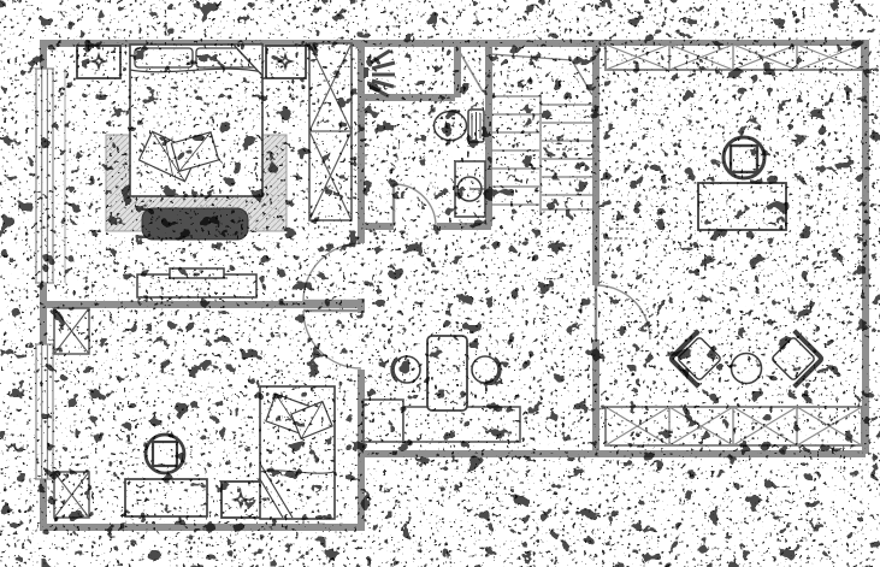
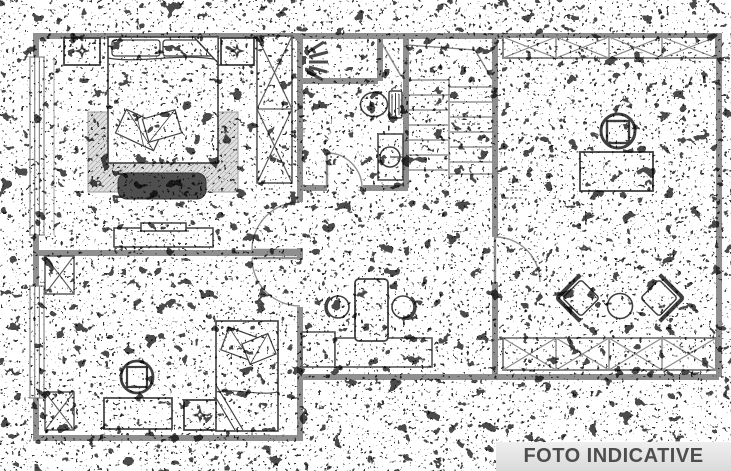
+ FOTO INDICATIVE
